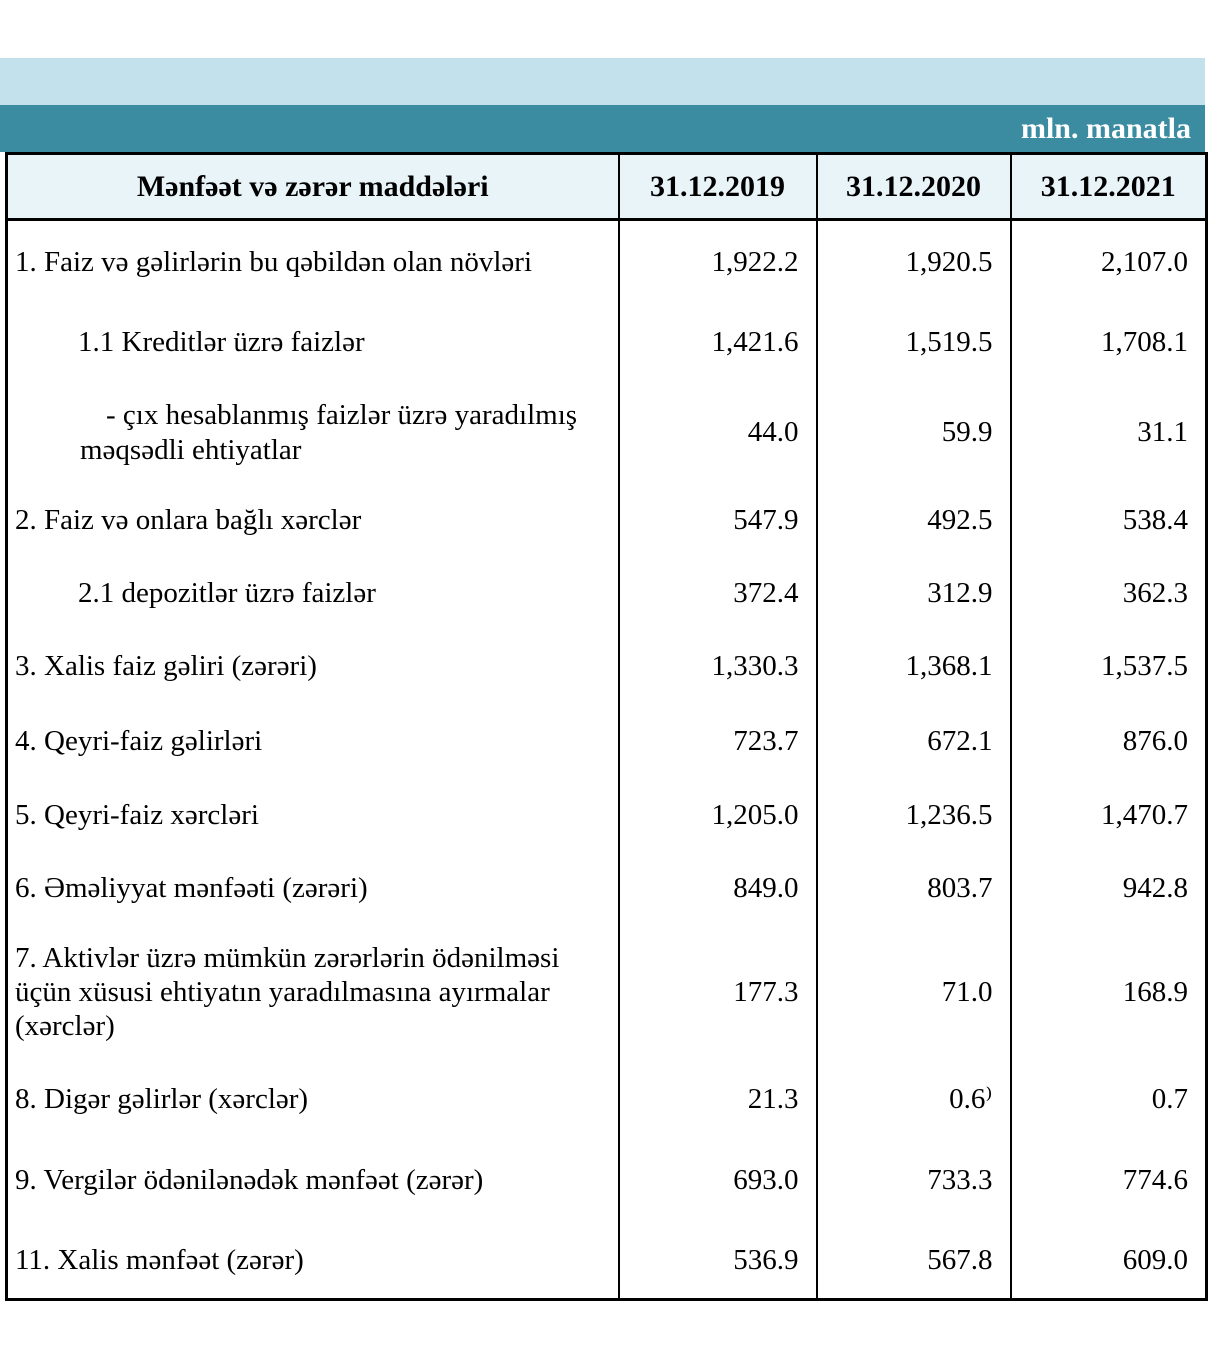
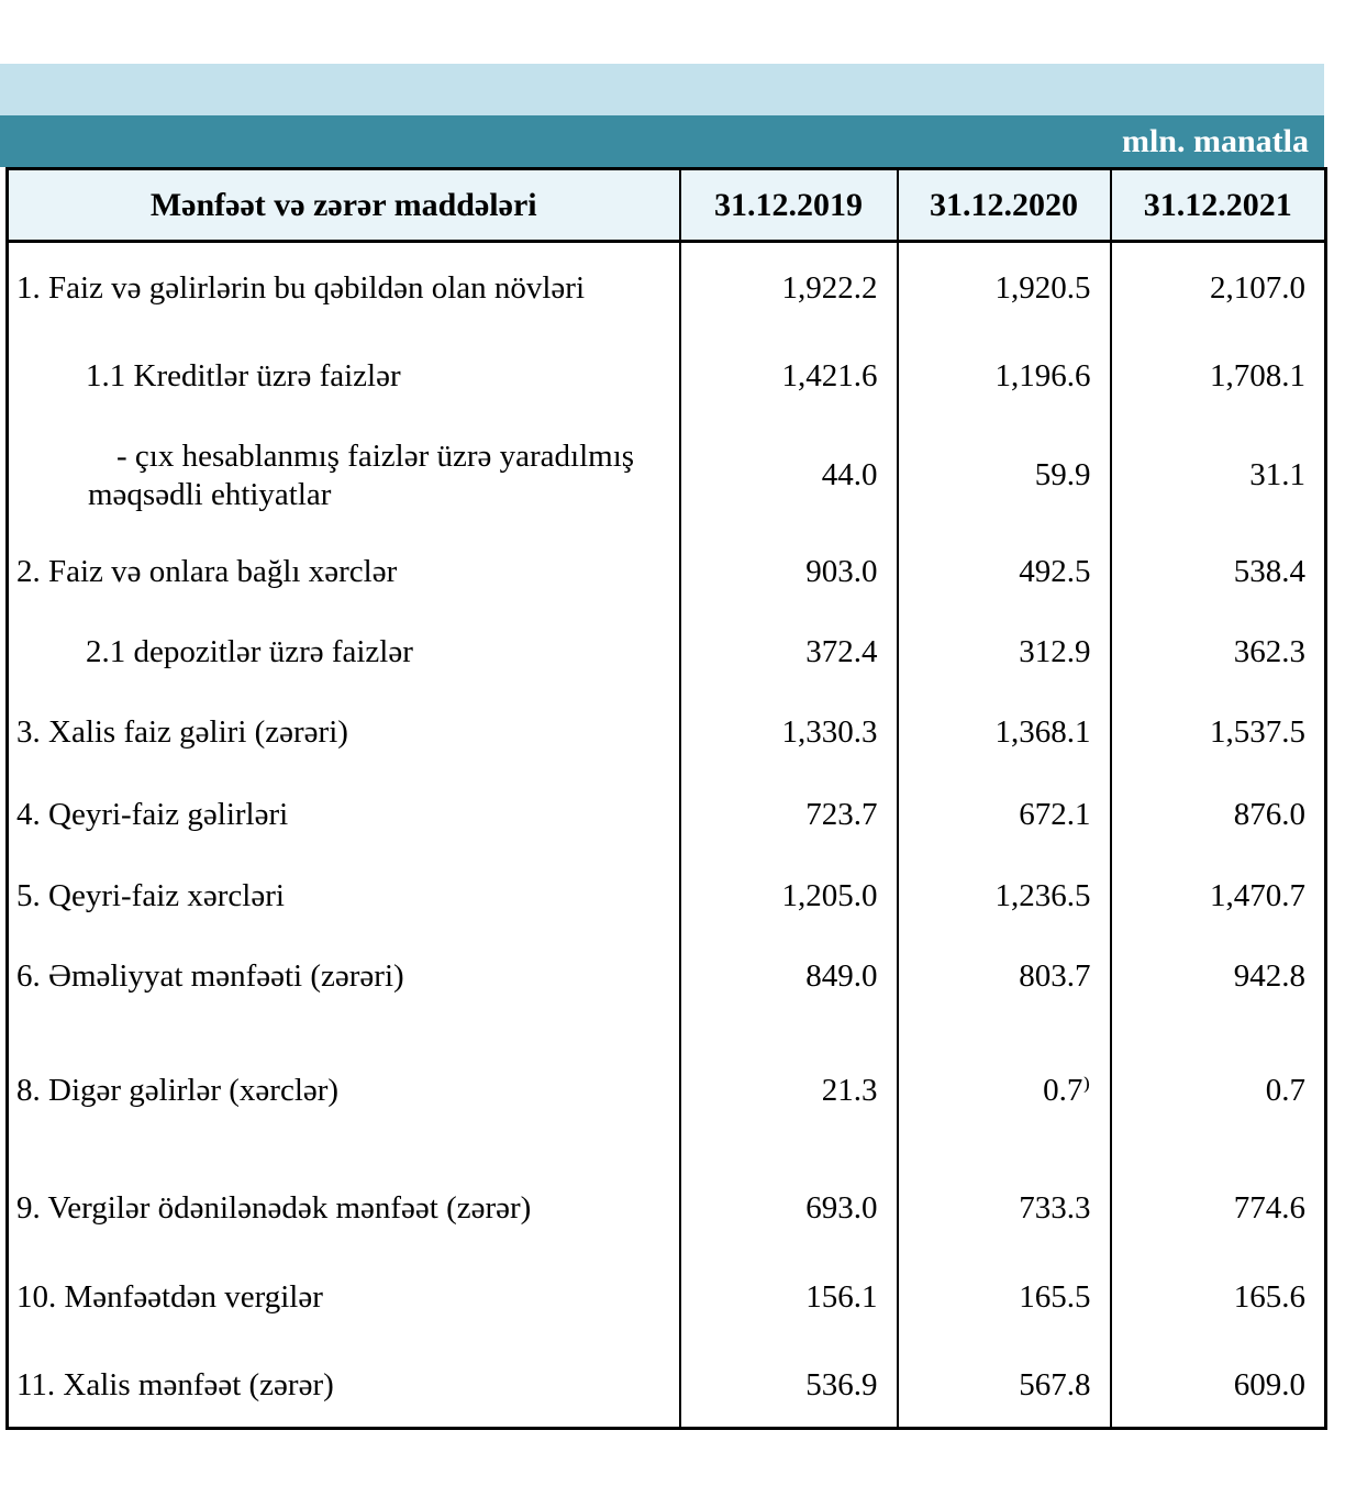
  mln. manatla
  Mənfəət və zərər maddələri	31.12.2019	31.12.2020	31.12.2021
  1. Faiz və gəlirlərin bu qəbildən olan növləri	1,922.2	1,920.5	2,107.0
- 1.1 Kreditlər üzrə faizlər	1,421.6	1,519.5	1,708.1
+ 1.1 Kreditlər üzrə faizlər	1,421.6	1,196.6	1,708.1
  - çıx hesablanmış faizlər üzrə yaradılmış məqsədli ehtiyatlar	44.0	59.9	31.1
- 2. Faiz və onlara bağlı xərclər	547.9	492.5	538.4
+ 2. Faiz və onlara bağlı xərclər	903.0	492.5	538.4
  2.1 depozitlər üzrə faizlər	372.4	312.9	362.3
  3. Xalis faiz gəliri (zərəri)	1,330.3	1,368.1	1,537.5
  4. Qeyri-faiz gəlirləri	723.7	672.1	876.0
  5. Qeyri-faiz xərcləri	1,205.0	1,236.5	1,470.7
  6. Əməliyyat mənfəəti (zərəri)	849.0	803.7	942.8
- 7. Aktivlər üzrə mümkün zərərlərin ödənilməsi üçün xüsusi ehtiyatın yaradılmasına ayırmalar (xərclər)	177.3	71.0	168.9
- 8. Digər gəlirlər (xərclər)	21.3	0.6⁾	0.7
+ 8. Digər gəlirlər (xərclər)	21.3	0.7⁾	0.7
  9. Vergilər ödənilənədək mənfəət (zərər)	693.0	733.3	774.6
+ 10. Mənfəətdən vergilər	156.1	165.5	165.6
  11. Xalis mənfəət (zərər)	536.9	567.8	609.0
